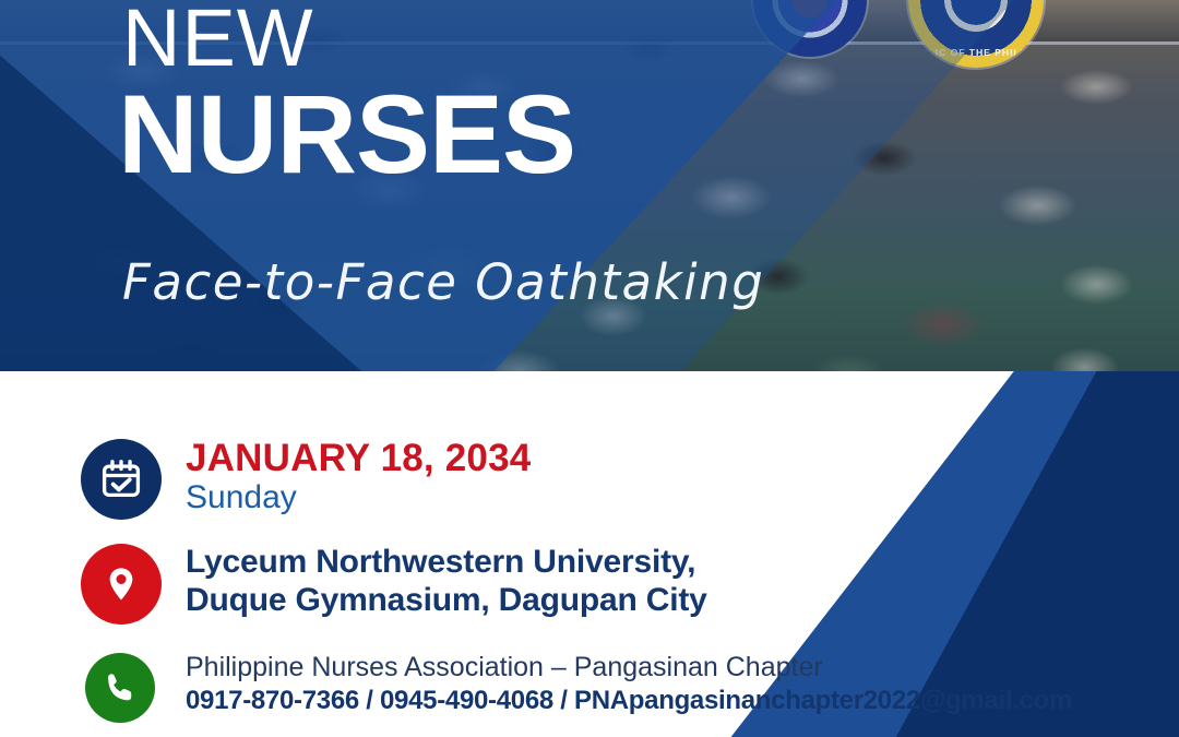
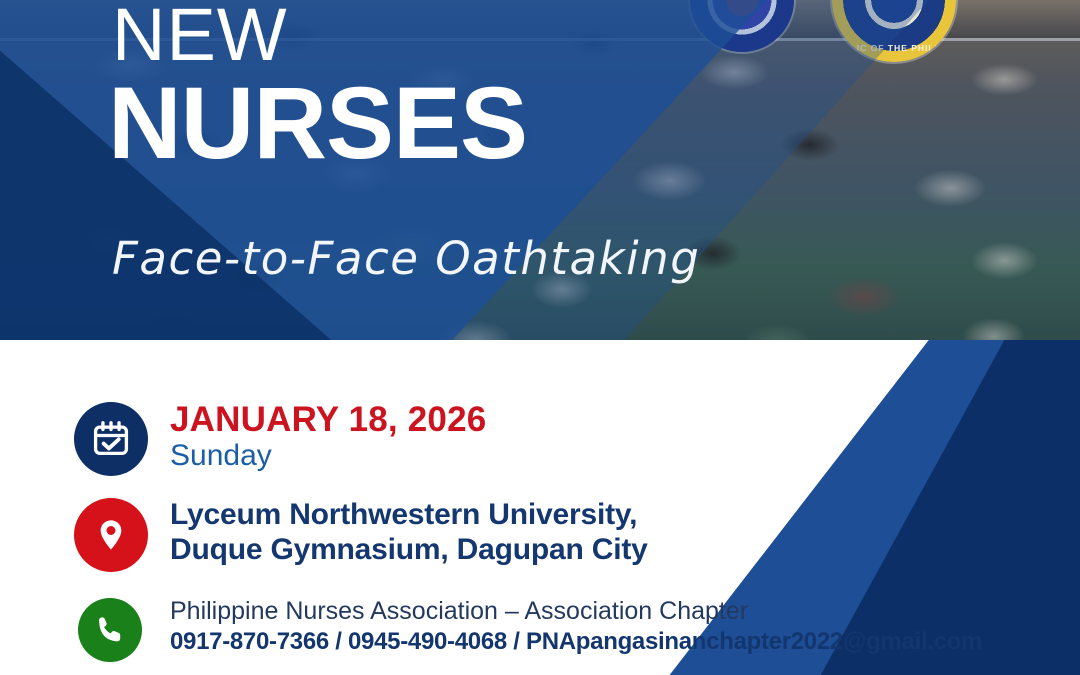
  BLIC OF THE PHILIP
  NEW
  NURSES
  Face-to-Face Oathtaking
- JANUARY 18, 2034
+ JANUARY 18, 2026
  Sunday
  Lyceum Northwestern University,
  Duque Gymnasium, Dagupan City
- Philippine Nurses Association – Pangasinan Chapter
+ Philippine Nurses Association – Association Chapter
  0917-870-7366 / 0945-490-4068 / PNApangasinanchapter2022@gmail.com
